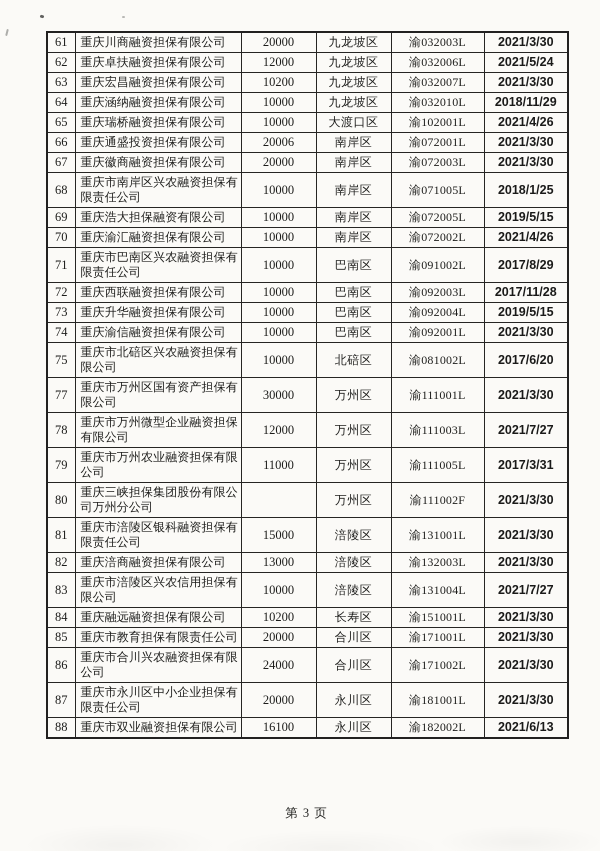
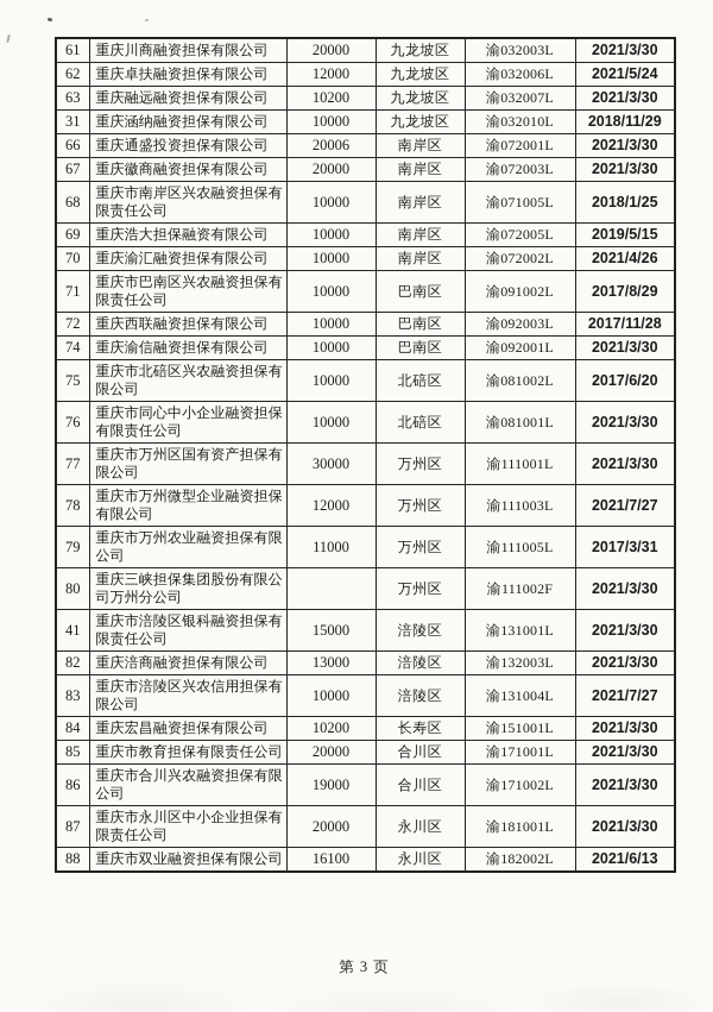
  61	重庆川商融资担保有限公司	20000	九龙坡区	渝032003L	2021/3/30
  62	重庆卓扶融资担保有限公司	12000	九龙坡区	渝032006L	2021/5/24
- 63	重庆宏昌融资担保有限公司	10200	九龙坡区	渝032007L	2021/3/30
+ 63	重庆融远融资担保有限公司	10200	九龙坡区	渝032007L	2021/3/30
- 64	重庆涵纳融资担保有限公司	10000	九龙坡区	渝032010L	2018/11/29
+ 31	重庆涵纳融资担保有限公司	10000	九龙坡区	渝032010L	2018/11/29
- 65	重庆瑞桥融资担保有限公司	10000	大渡口区	渝102001L	2021/4/26
  66	重庆通盛投资担保有限公司	20006	南岸区	渝072001L	2021/3/30
  67	重庆徽商融资担保有限公司	20000	南岸区	渝072003L	2021/3/30
  68	重庆市南岸区兴农融资担保有限责任公司	10000	南岸区	渝071005L	2018/1/25
  69	重庆浩大担保融资有限公司	10000	南岸区	渝072005L	2019/5/15
  70	重庆渝汇融资担保有限公司	10000	南岸区	渝072002L	2021/4/26
  71	重庆市巴南区兴农融资担保有限责任公司	10000	巴南区	渝091002L	2017/8/29
  72	重庆西联融资担保有限公司	10000	巴南区	渝092003L	2017/11/28
- 73	重庆升华融资担保有限公司	10000	巴南区	渝092004L	2019/5/15
  74	重庆渝信融资担保有限公司	10000	巴南区	渝092001L	2021/3/30
  75	重庆市北碚区兴农融资担保有限公司	10000	北碚区	渝081002L	2017/6/20
+ 76	重庆市同心中小企业融资担保有限责任公司	10000	北碚区	渝081001L	2021/3/30
  77	重庆市万州区国有资产担保有限公司	30000	万州区	渝111001L	2021/3/30
  78	重庆市万州微型企业融资担保有限公司	12000	万州区	渝111003L	2021/7/27
  79	重庆市万州农业融资担保有限公司	11000	万州区	渝111005L	2017/3/31
  80	重庆三峡担保集团股份有限公司万州分公司		万州区	渝111002F	2021/3/30
- 81	重庆市涪陵区银科融资担保有限责任公司	15000	涪陵区	渝131001L	2021/3/30
+ 41	重庆市涪陵区银科融资担保有限责任公司	15000	涪陵区	渝131001L	2021/3/30
  82	重庆涪商融资担保有限公司	13000	涪陵区	渝132003L	2021/3/30
  83	重庆市涪陵区兴农信用担保有限公司	10000	涪陵区	渝131004L	2021/7/27
- 84	重庆融远融资担保有限公司	10200	长寿区	渝151001L	2021/3/30
+ 84	重庆宏昌融资担保有限公司	10200	长寿区	渝151001L	2021/3/30
  85	重庆市教育担保有限责任公司	20000	合川区	渝171001L	2021/3/30
- 86	重庆市合川兴农融资担保有限公司	24000	合川区	渝171002L	2021/3/30
+ 86	重庆市合川兴农融资担保有限公司	19000	合川区	渝171002L	2021/3/30
  87	重庆市永川区中小企业担保有限责任公司	20000	永川区	渝181001L	2021/3/30
  88	重庆市双业融资担保有限公司	16100	永川区	渝182002L	2021/6/13
  第 3 页
